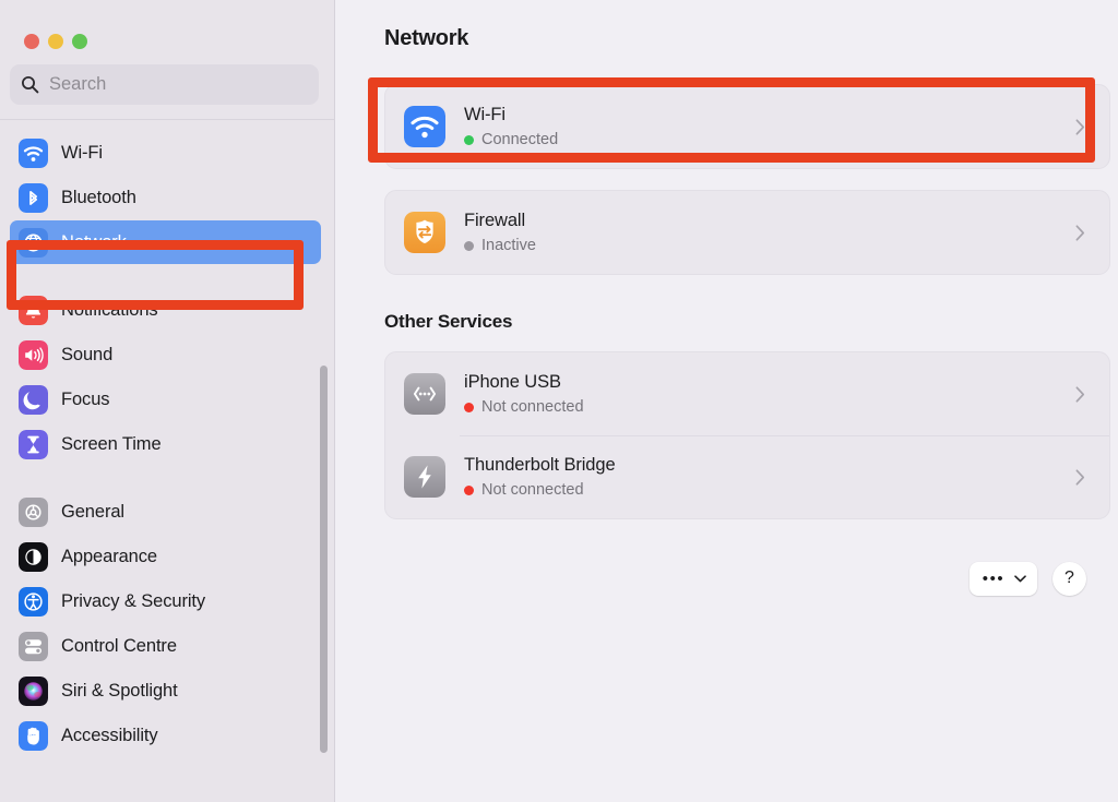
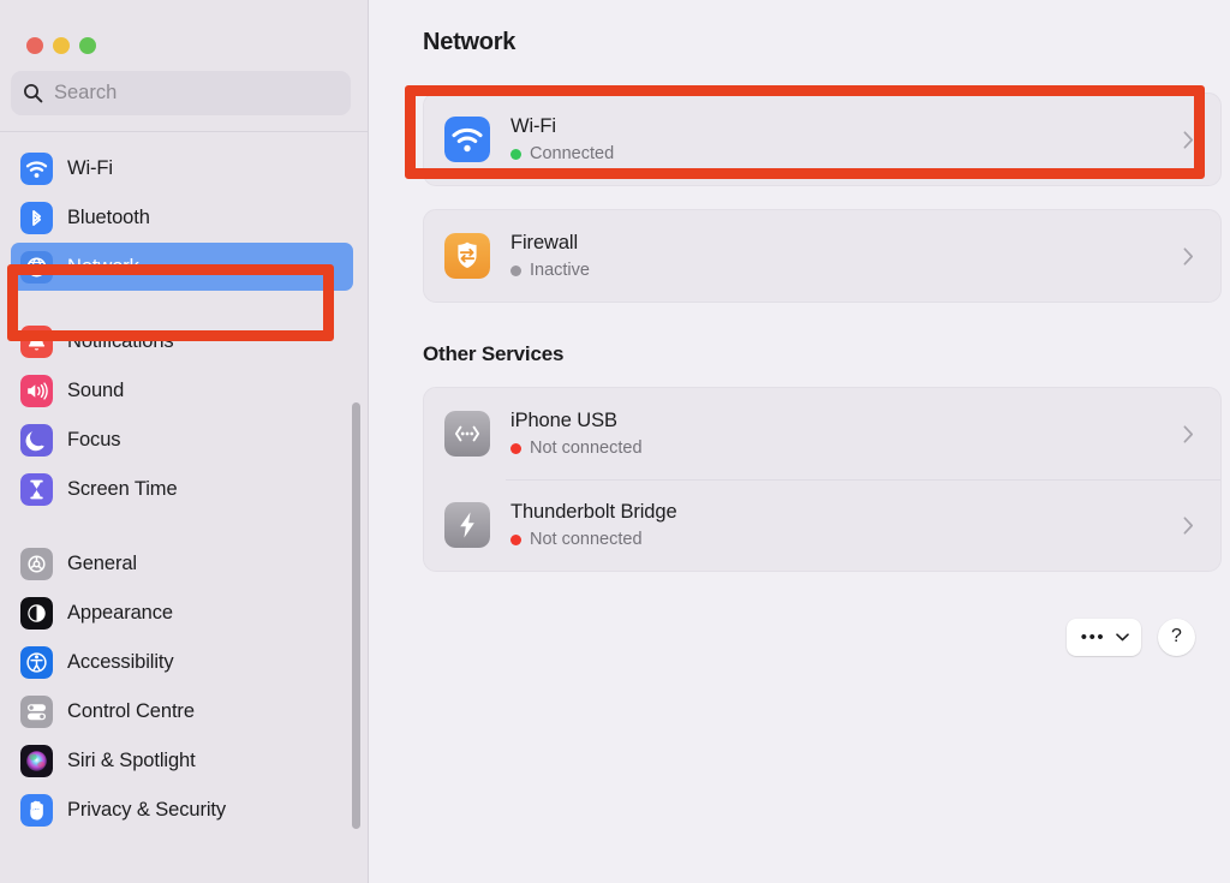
  Search
  Wi-Fi
  Bluetooth
  Network
  Notifications
  Sound
  Focus
  Screen Time
  General
  Appearance
- Privacy & Security
+ Accessibility
  Control Centre
  Siri & Spotlight
- Accessibility
+ Privacy & Security
  Network
  Wi-Fi
  Connected
  Firewall
  Inactive
  Other Services
  iPhone USB
  Not connected
  Thunderbolt Bridge
  Not connected
  •••
  ?
